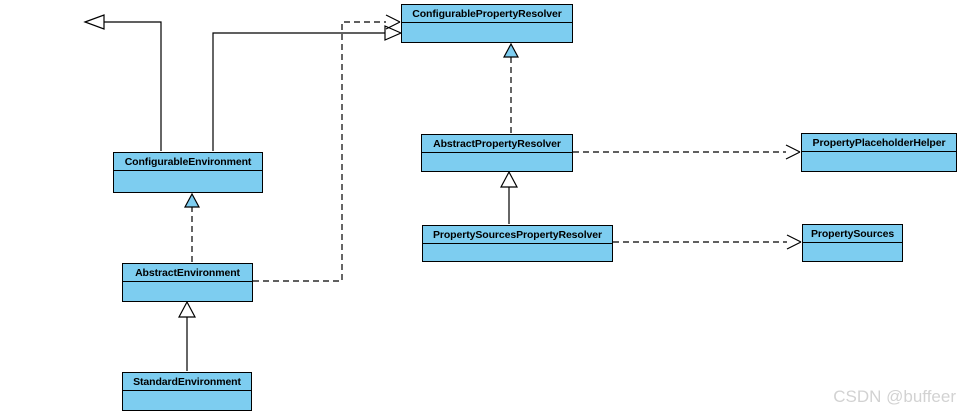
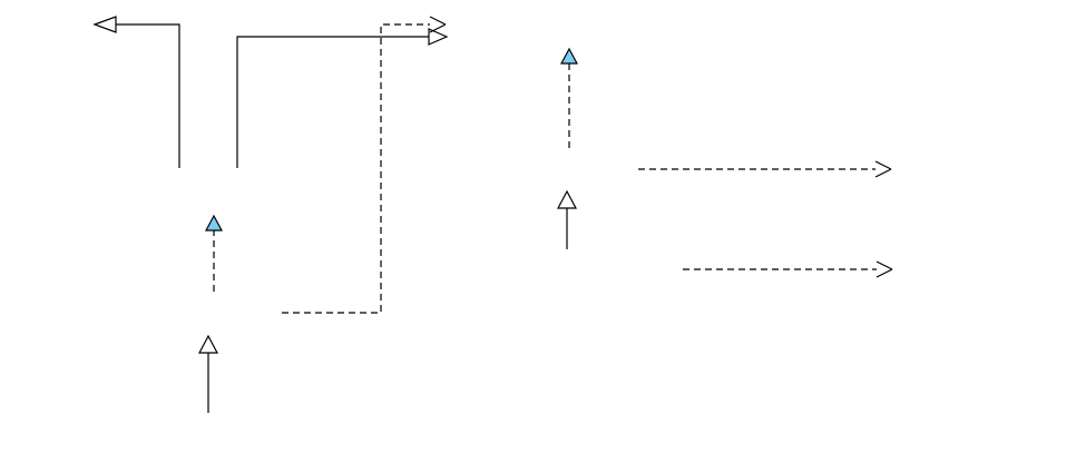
- ConfigurablePropertyResolver
- ConfigurableEnvironment
- AbstractPropertyResolver
- PropertyPlaceholderHelper
- PropertySourcesPropertyResolver
- PropertySources
- AbstractEnvironment
- StandardEnvironment
- CSDN @buffeer
